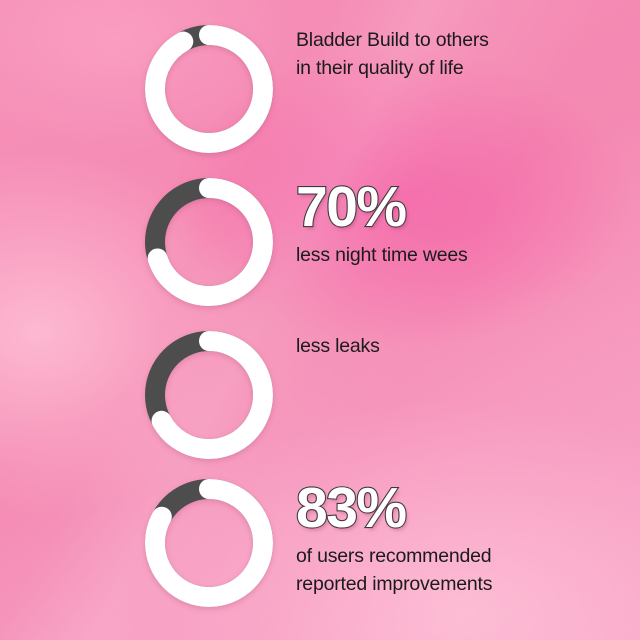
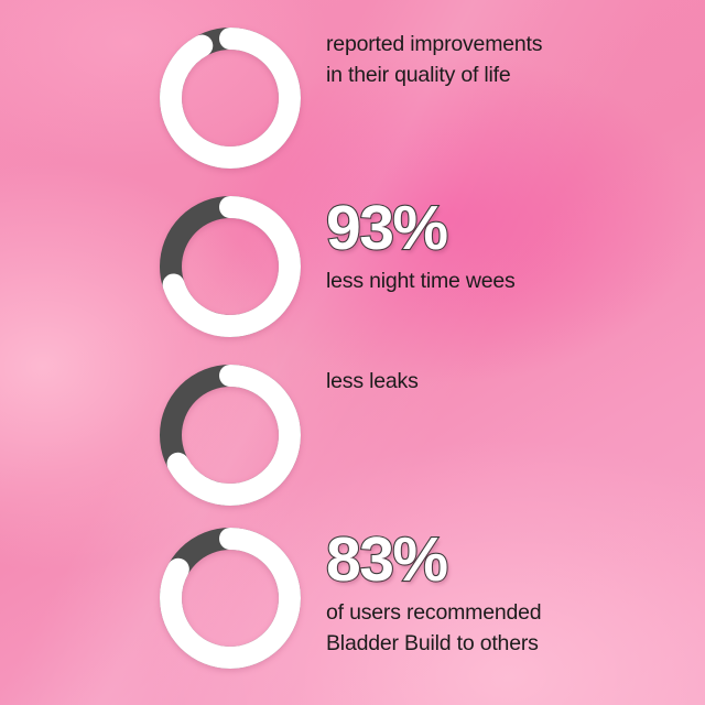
- Bladder Build to others
+ reported improvements
  in their quality of life
- 70%
+ 93%
  less night time wees
  less leaks
  83%
  of users recommended
- reported improvements
+ Bladder Build to others
